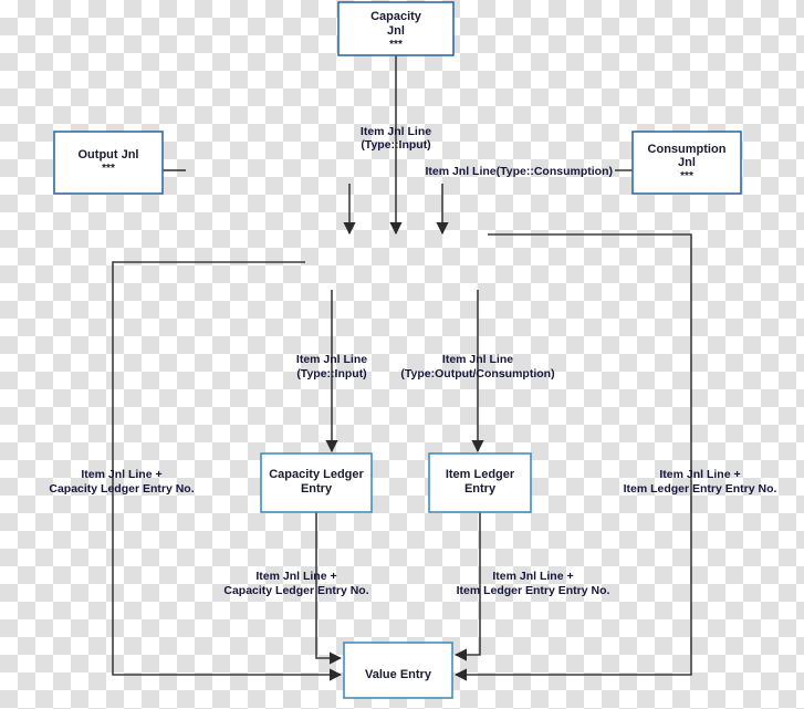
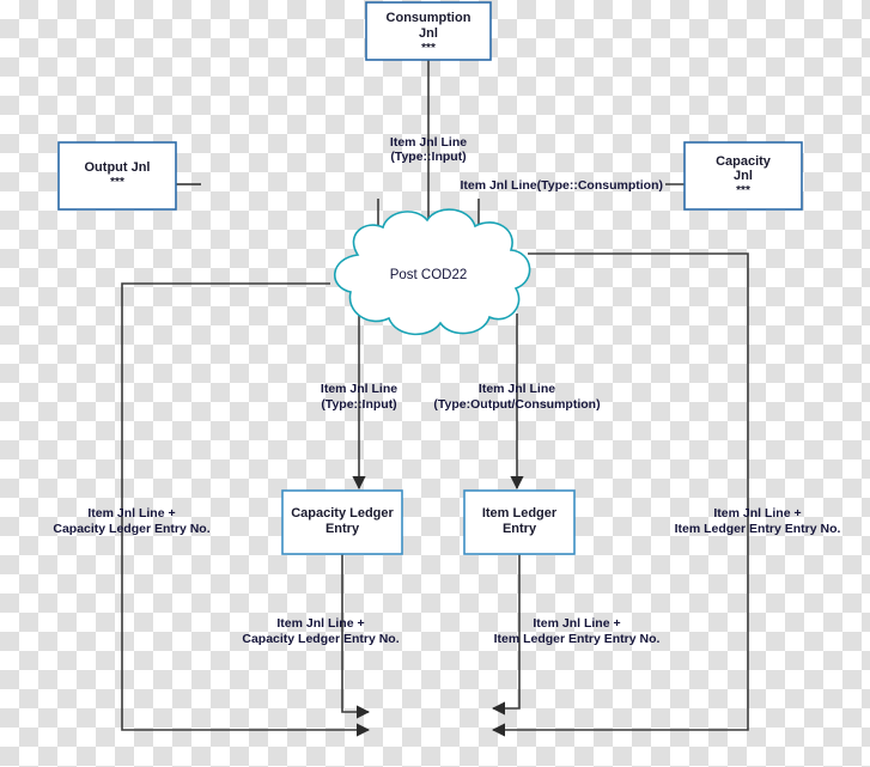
+ Post COD22
- Capacity
+ Consumption
  Jnl
  ***
  Output Jnl
  ***
- Consumption
+ Capacity
  Jnl
  ***
  Capacity Ledger
  Entry
  Item Ledger
  Entry
- Value Entry
  Item Jnl Line
  (Type::Input)
  Item Jnl Line(Type::Consumption)
  Item Jnl Line
  (Type::Input)
  Item Jnl Line
  (Type:Output/Consumption)
  Item Jnl Line +
  Capacity Ledger Entry No.
  Item Jnl Line +
  Item Ledger Entry Entry No.
  Item Jnl Line +
  Capacity Ledger Entry No.
  Item Jnl Line +
  Item Ledger Entry Entry No.
